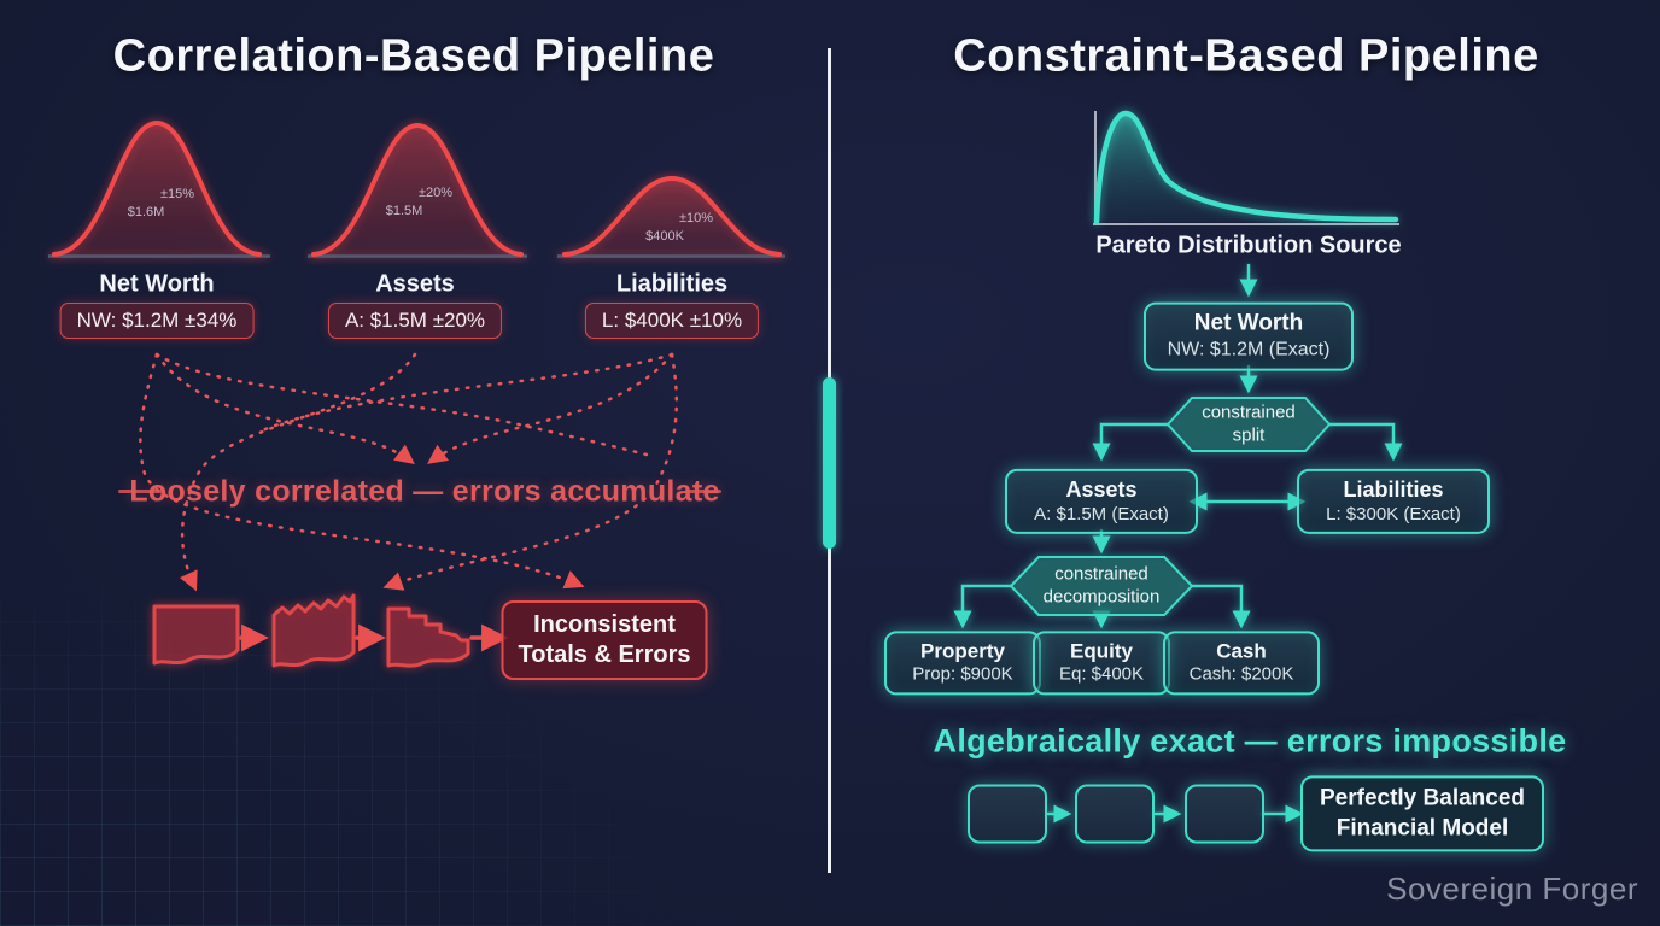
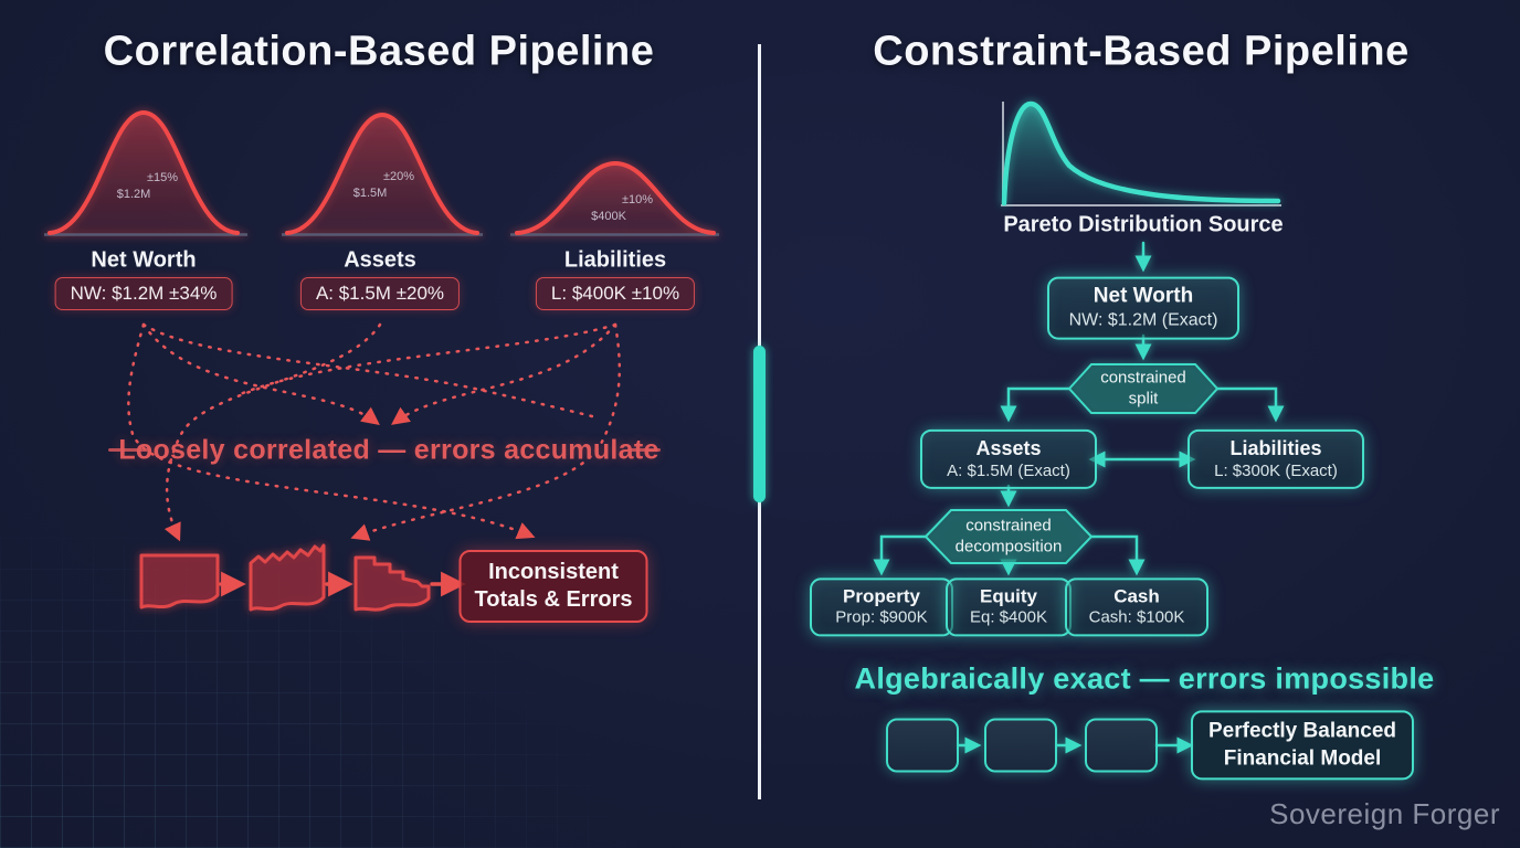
  Correlation-Based Pipeline
  ±15%
- $1.6M
+ $1.2M
  ±20%
  $1.5M
  ±10%
  $400K
  Net Worth
  Assets
  Liabilities
  NW: $1.2M ±34%
  A: $1.5M ±20%
  L: $400K ±10%
  Loosely correlated — errors accumulate
  Inconsistent
  Totals & Errors
  Constraint-Based Pipeline
  Pareto Distribution Source
  Net Worth
  NW: $1.2M (Exact)
  constrained
  split
  Assets
  A: $1.5M (Exact)
  Liabilities
  L: $300K (Exact)
  constrained
  decomposition
  Property
  Prop: $900K
  Equity
  Eq: $400K
  Cash
- Cash: $200K
+ Cash: $100K
  Algebraically exact — errors impossible
  Perfectly Balanced
  Financial Model
  Sovereign Forger
